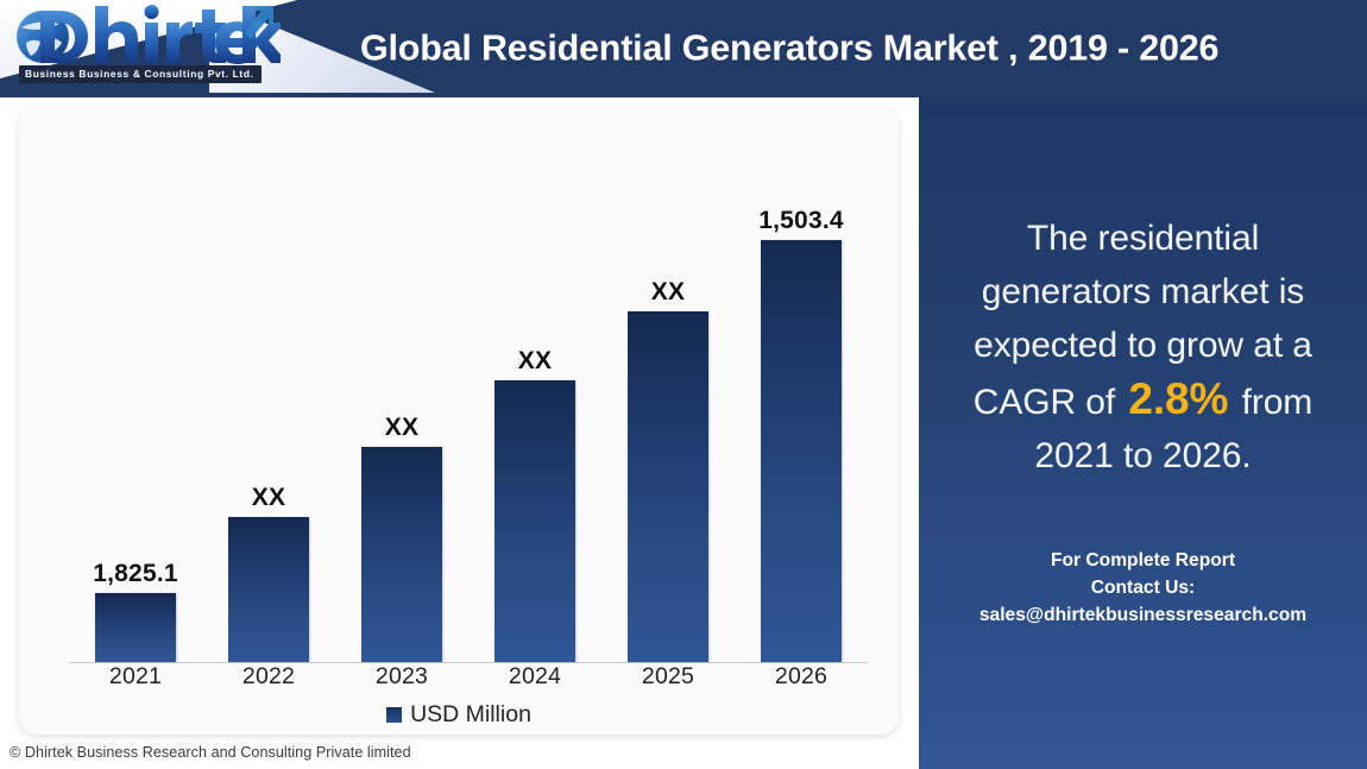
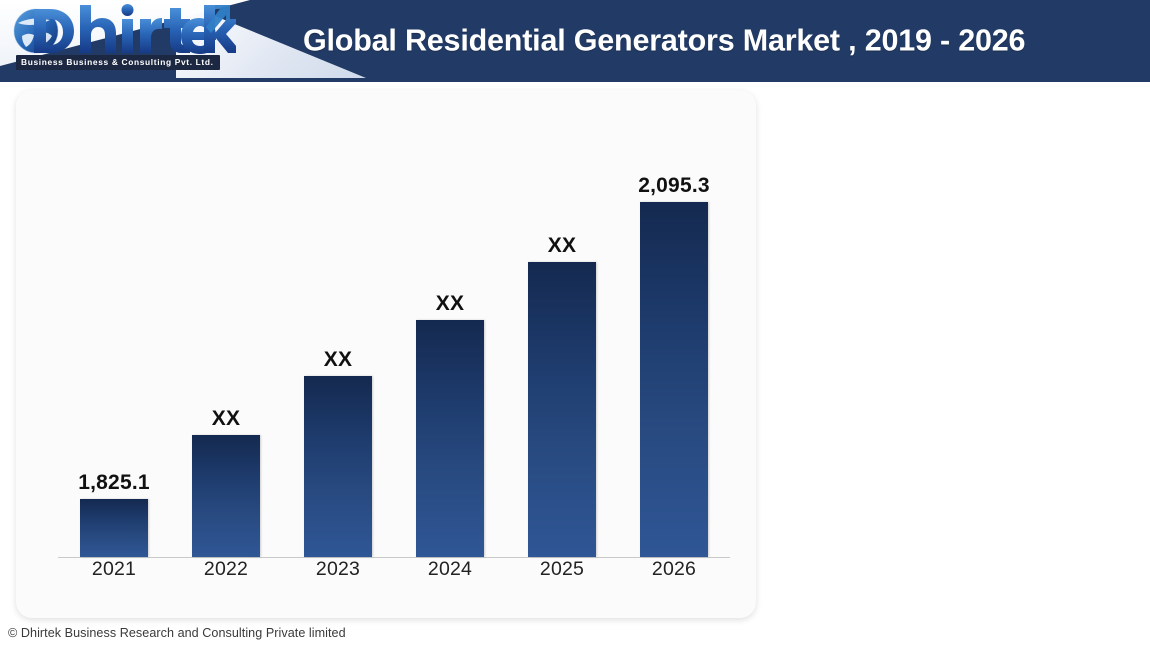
  Global Residential Generators Market , 2019 - 2026
  Business Business & Consulting Pvt. Ltd.
  1,825.1
  XX
  XX
  XX
  XX
- 1,503.4
+ 2,095.3
  2021
  2022
  2023
  2024
  2025
  2026
- USD Million
- The residential
- generators market is
- expected to grow at a
- CAGR of 2.8% from
- 2021 to 2026.
- For Complete Report
- Contact Us:
- sales@dhirtekbusinessresearch.com
  © Dhirtek Business Research and Consulting Private limited
